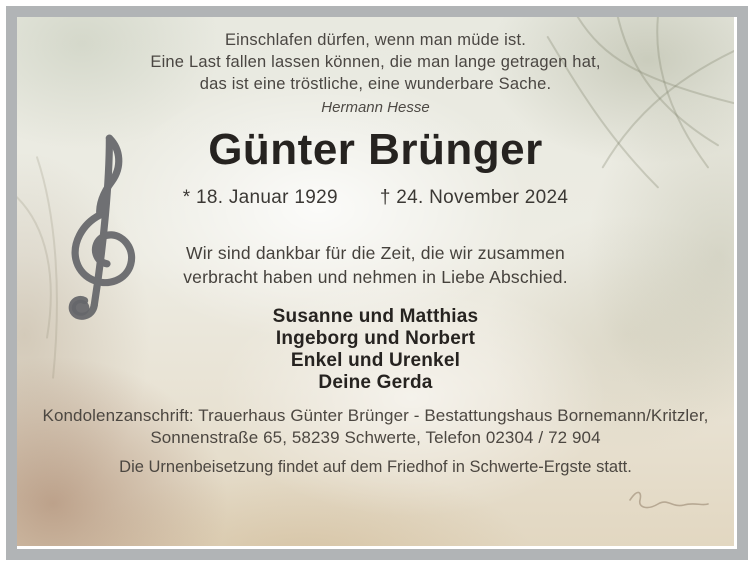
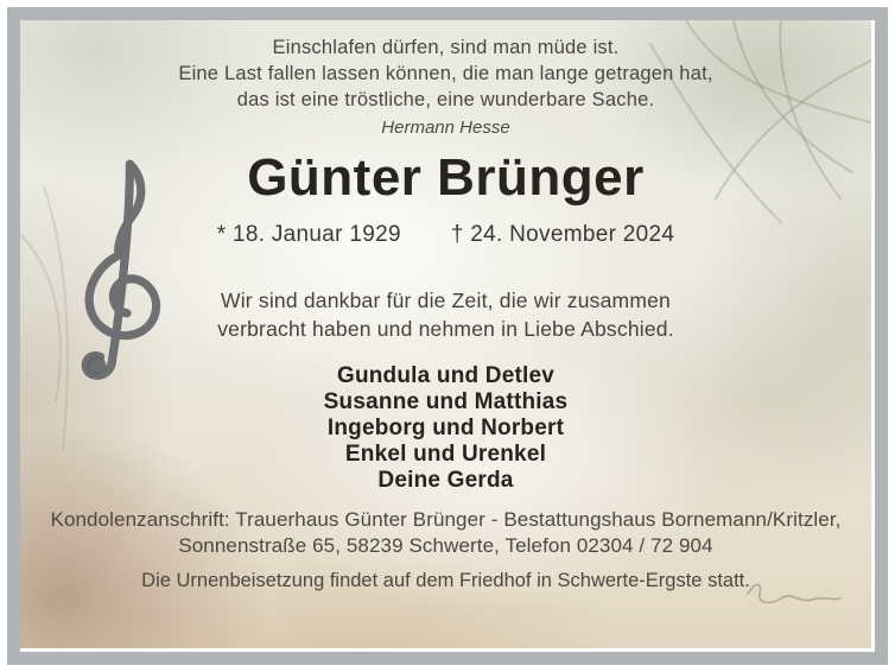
- Einschlafen dürfen, wenn man müde ist.
+ Einschlafen dürfen, sind man müde ist.
  Eine Last fallen lassen können, die man lange getragen hat,
  das ist eine tröstliche, eine wunderbare Sache.
  Hermann Hesse
  Günter Brünger
  * 18. Januar 1929
  † 24. November 2024
  Wir sind dankbar für die Zeit, die wir zusammen
  verbracht haben und nehmen in Liebe Abschied.
+ Gundula und Detlev
  Susanne und Matthias
  Ingeborg und Norbert
  Enkel und Urenkel
  Deine Gerda
  Kondolenzanschrift: Trauerhaus Günter Brünger - Bestattungshaus Bornemann/Kritzler,
  Sonnenstraße 65, 58239 Schwerte, Telefon 02304 / 72 904
  Die Urnenbeisetzung findet auf dem Friedhof in Schwerte-Ergste statt.
